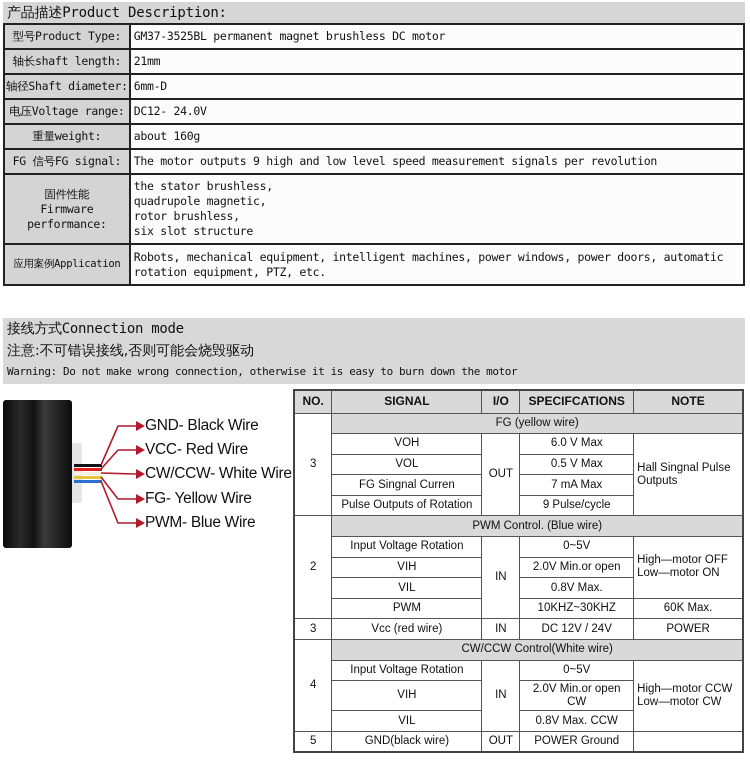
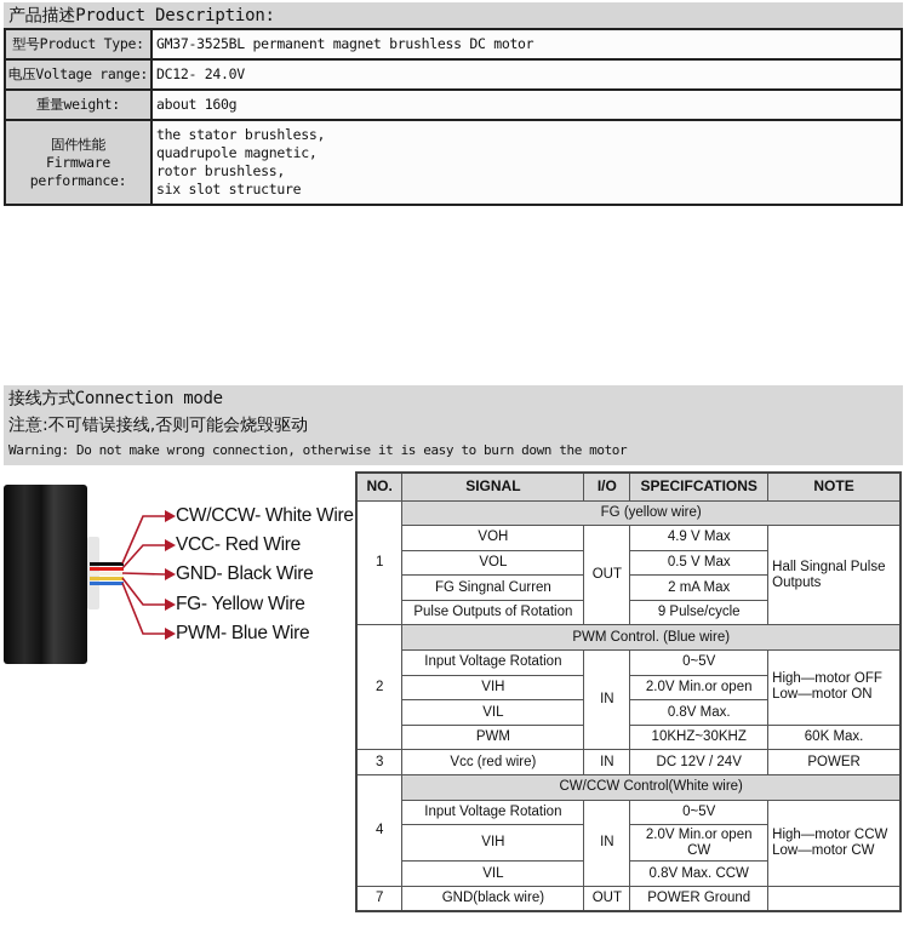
  产品描述Product Description:
  型号Product Type:	GM37-3525BL permanent magnet brushless DC motor
- 轴长shaft length:	21mm
- 轴径Shaft diameter:	6mm-D
  电压Voltage range:	DC12- 24.0V
  重量weight:	about 160g
- FG 信号FG signal:	The motor outputs 9 high and low level speed measurement signals per revolution
  固件性能 Firmware performance:	the stator brushless, quadrupole magnetic, rotor brushless, six slot structure
- 应用案例Application	Robots, mechanical equipment, intelligent machines, power windows, power doors, automatic rotation equipment, PTZ, etc.
  接线方式Connection mode
  注意:不可错误接线,否则可能会烧毁驱动
  Warning: Do not make wrong connection, otherwise it is easy to burn down the motor
- GND- Black Wire
+ CW/CCW- White Wire
  VCC- Red Wire
- CW/CCW- White Wire
+ GND- Black Wire
  FG- Yellow Wire
  PWM- Blue Wire
  NO.	SIGNAL	I/O	SPECIFCATIONS	NOTE
- 3	FG (yellow wire)
+ 1	FG (yellow wire)
- VOH	OUT	6.0 V Max	Hall Singnal Pulse Outputs
+ VOH	OUT	4.9 V Max	Hall Singnal Pulse Outputs
  VOL	0.5 V Max
- FG Singnal Curren	7 mA Max
+ FG Singnal Curren	2 mA Max
  Pulse Outputs of Rotation	9 Pulse/cycle
  2	PWM Control. (Blue wire)
  Input Voltage Rotation	IN	0~5V	High—motor OFF Low—motor ON
  VIH	2.0V Min.or open
  VIL	0.8V Max.
  PWM	10KHZ~30KHZ	60K Max.
  3	Vcc (red wire)	IN	DC 12V / 24V	POWER
  4	CW/CCW Control(White wire)
  Input Voltage Rotation	IN	0~5V	High—motor CCW Low—motor CW
  VIH	2.0V Min.or open CW
  VIL	0.8V Max. CCW
- 5	GND(black wire)	OUT	POWER Ground
+ 7	GND(black wire)	OUT	POWER Ground
